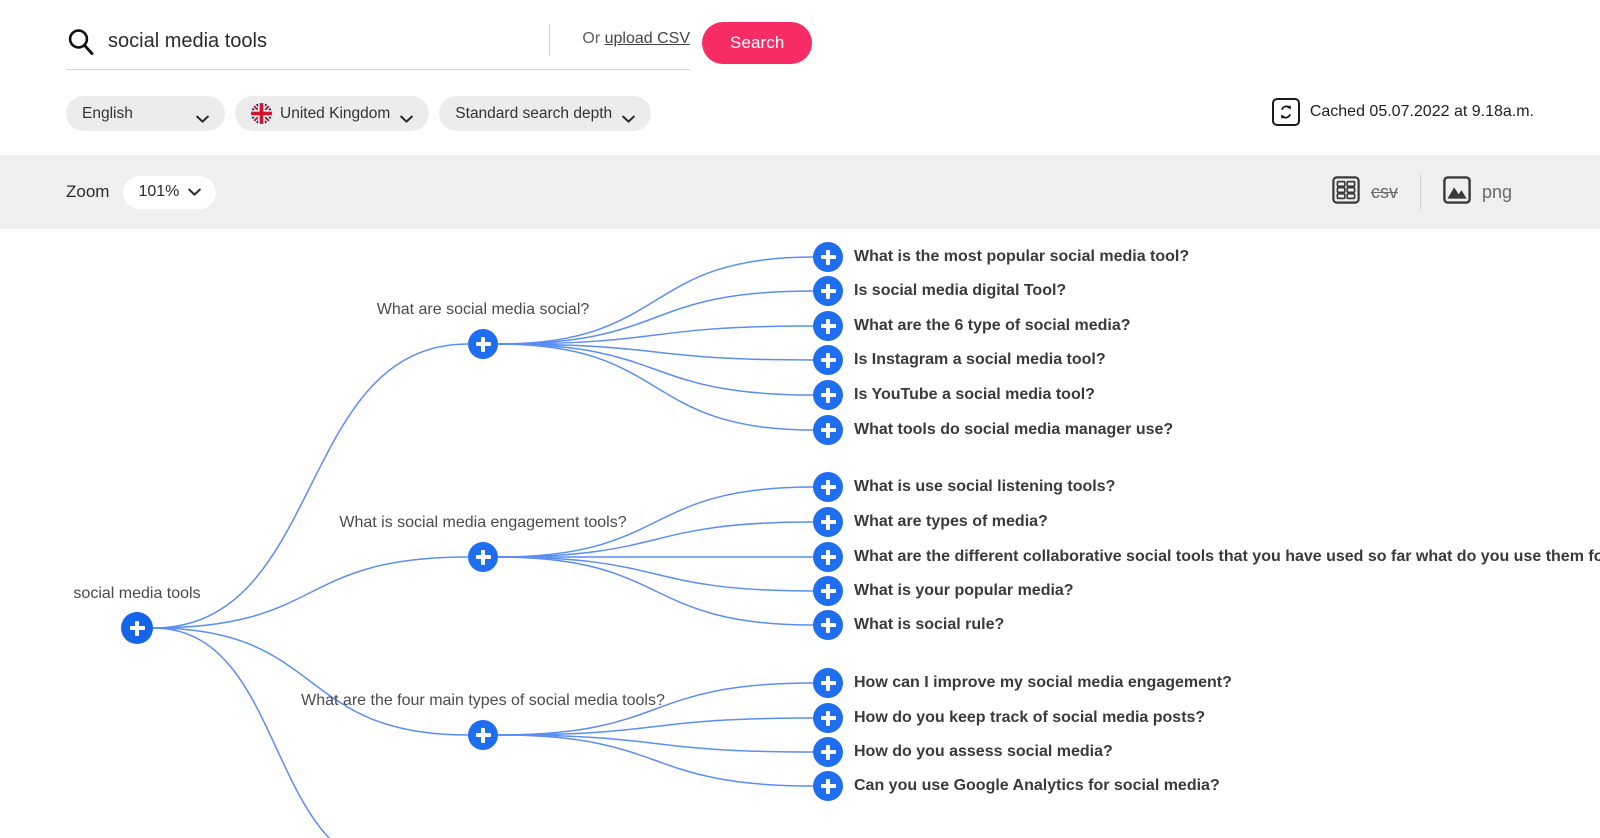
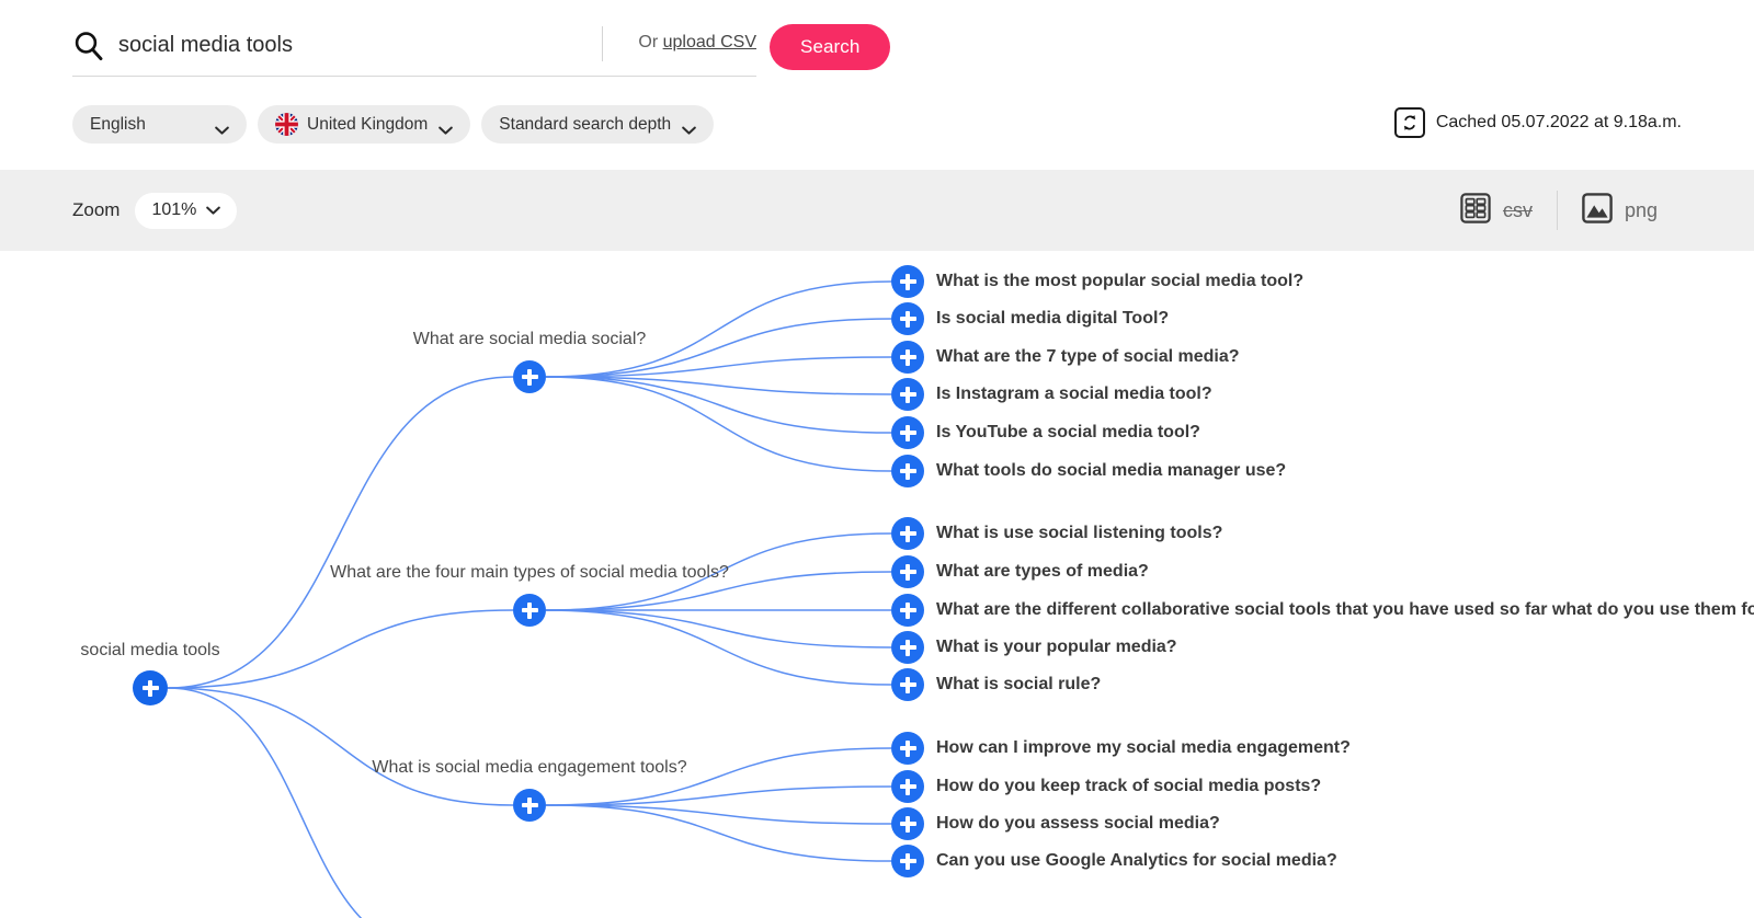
  social media tools
  Or upload CSV
  Search
  English
  United Kingdom
  Standard search depth
  Cached 05.07.2022 at 9.18a.m.
  Zoom
  101%
  csv
  png
  social media tools
  What are social media social?
  What is the most popular social media tool?
  Is social media digital Tool?
- What are the 6 type of social media?
+ What are the 7 type of social media?
  Is Instagram a social media tool?
  Is YouTube a social media tool?
  What tools do social media manager use?
- What is social media engagement tools?
+ What are the four main types of social media tools?
  What is use social listening tools?
  What are types of media?
  What are the different collaborative social tools that you have used so far what do you use them fo
  What is your popular media?
  What is social rule?
- What are the four main types of social media tools?
+ What is social media engagement tools?
  How can I improve my social media engagement?
  How do you keep track of social media posts?
  How do you assess social media?
  Can you use Google Analytics for social media?
